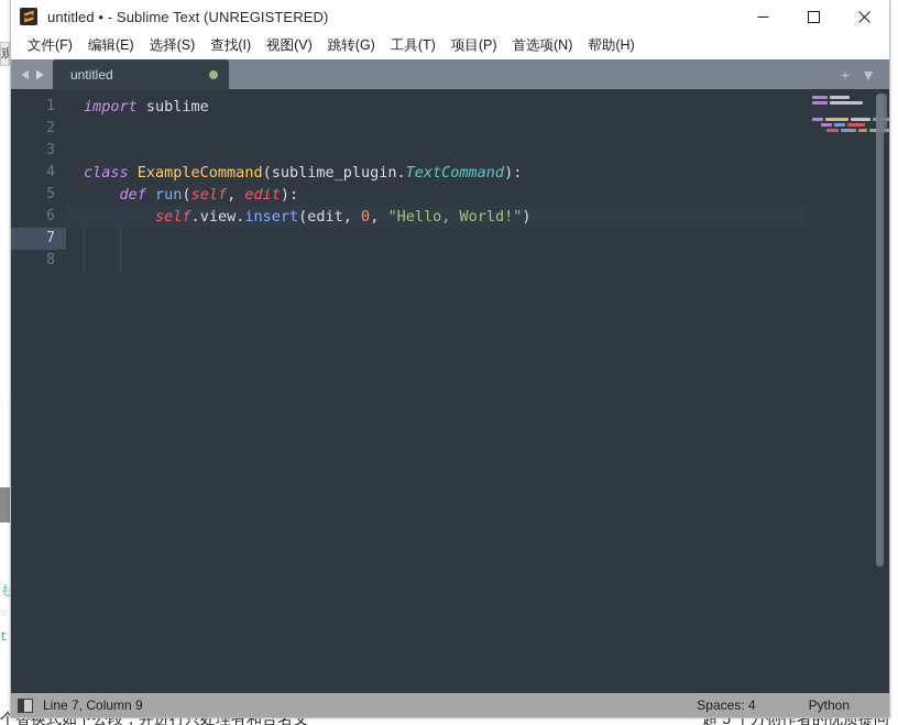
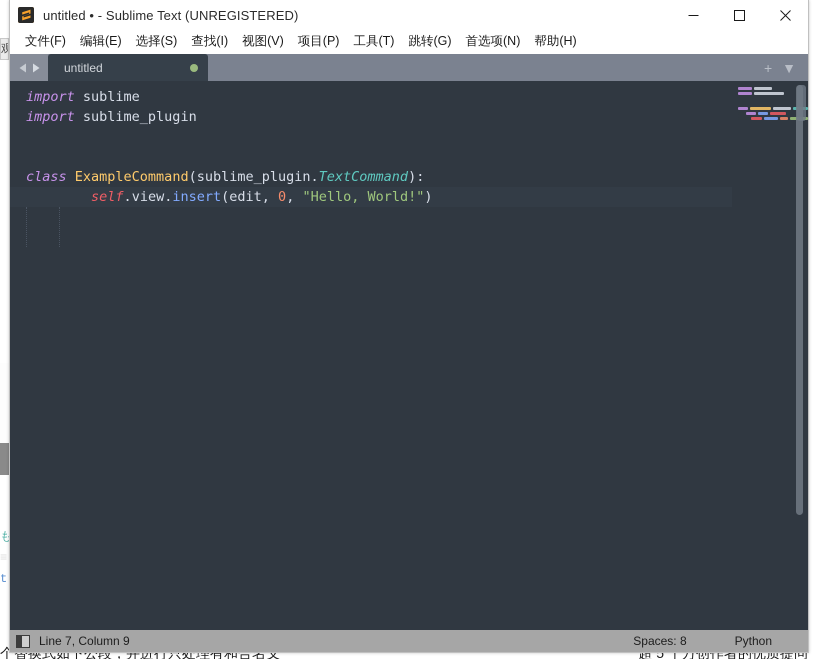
  观
  も
  t
  个替换式如下公段，并进行只处理有和合名义
  超 5 千万创作者的优质提问
  untitled • - Sublime Text (UNREGISTERED)
  文件(F)
  编辑(E)
  选择(S)
  查找(I)
  视图(V)
- 跳转(G)
+ 项目(P)
  工具(T)
- 项目(P)
+ 跳转(G)
  首选项(N)
  帮助(H)
  untitled
  +
  ▼
- 1
- 2
- 3
- 4
- 5
- 6
- 7
- 8
  import sublime
+ import sublime_plugin
  class ExampleCommand(sublime_plugin.TextCommand):
- def run(self, edit):
  self.view.insert(edit, 0, "Hello, World!")
  Line 7, Column 9
- Spaces: 4
+ Spaces: 8
  Python
